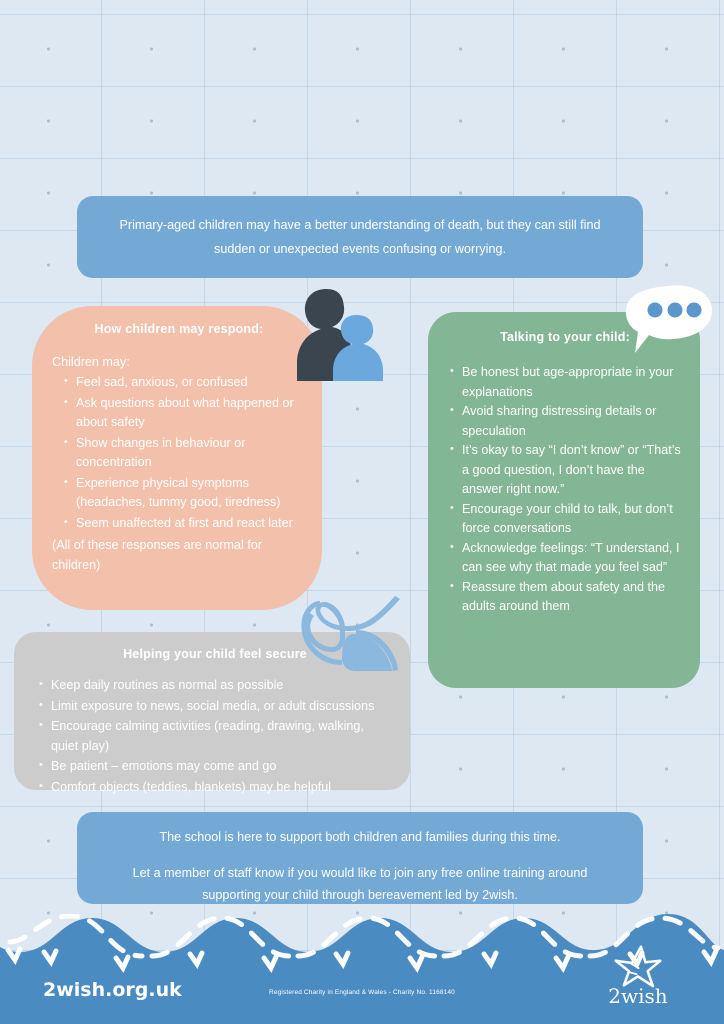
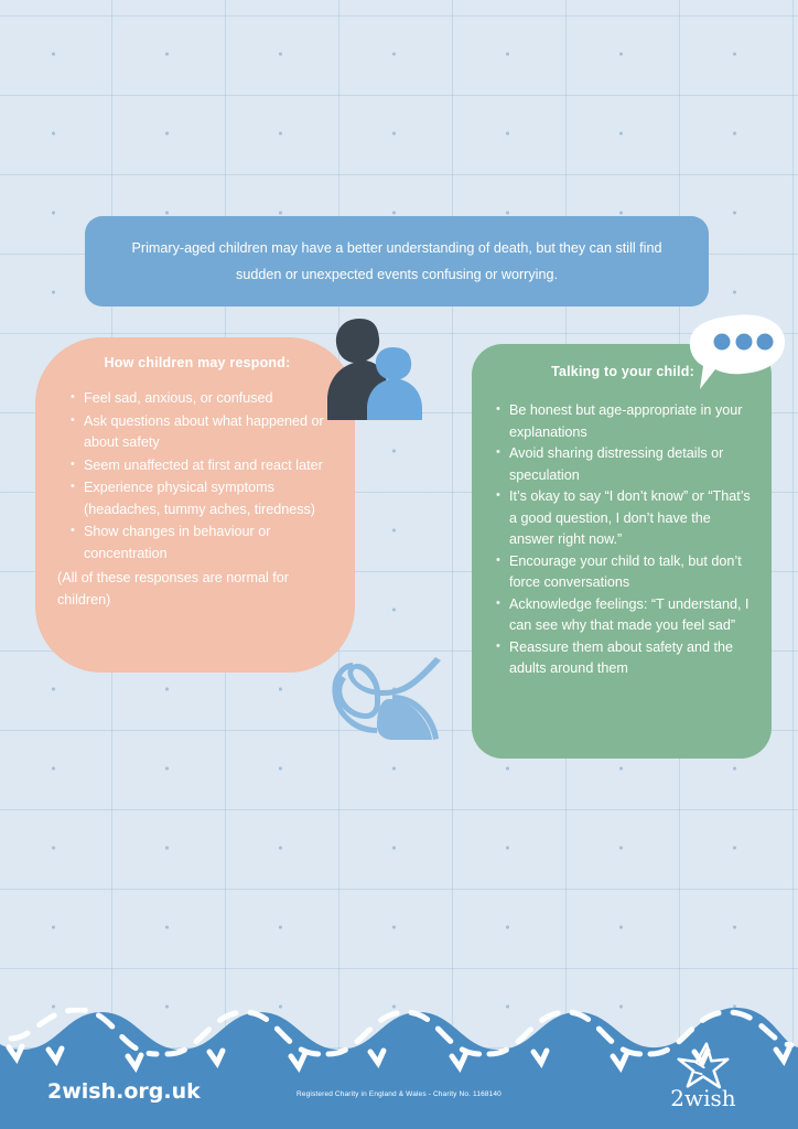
  Primary-aged children may have a better understanding of death, but they can still find sudden or unexpected events confusing or worrying.
  How children may respond:
- Children may:
  Feel sad, anxious, or confused
  Ask questions about what happened or about safety
- Show changes in behaviour or concentration
+ Seem unaffected at first and react later
- Experience physical symptoms (headaches, tummy good, tiredness)
+ Experience physical symptoms (headaches, tummy aches, tiredness)
- Seem unaffected at first and react later
+ Show changes in behaviour or concentration
  (All of these responses are normal for children)
  Talking to your child:
  Be honest but age-appropriate in your explanations
  Avoid sharing distressing details or speculation
  It’s okay to say “I don’t know” or “That’s a good question, I don’t have the answer right now.”
  Encourage your child to talk, but don’t force conversations
  Acknowledge feelings: “T understand, I can see why that made you feel sad”
  Reassure them about safety and the adults around them
- Helping your child feel secure
- Keep daily routines as normal as possible
- Limit exposure to news, social media, or adult discussions
- Encourage calming activities (reading, drawing, walking, quiet play)
- Be patient – emotions may come and go
- Comfort objects (teddies, blankets) may be helpful
- The school is here to support both children and families during this time.
- Let a member of staff know if you would like to join any free online training around supporting your child through bereavement led by 2wish.
  2wish.org.uk
  2wish
